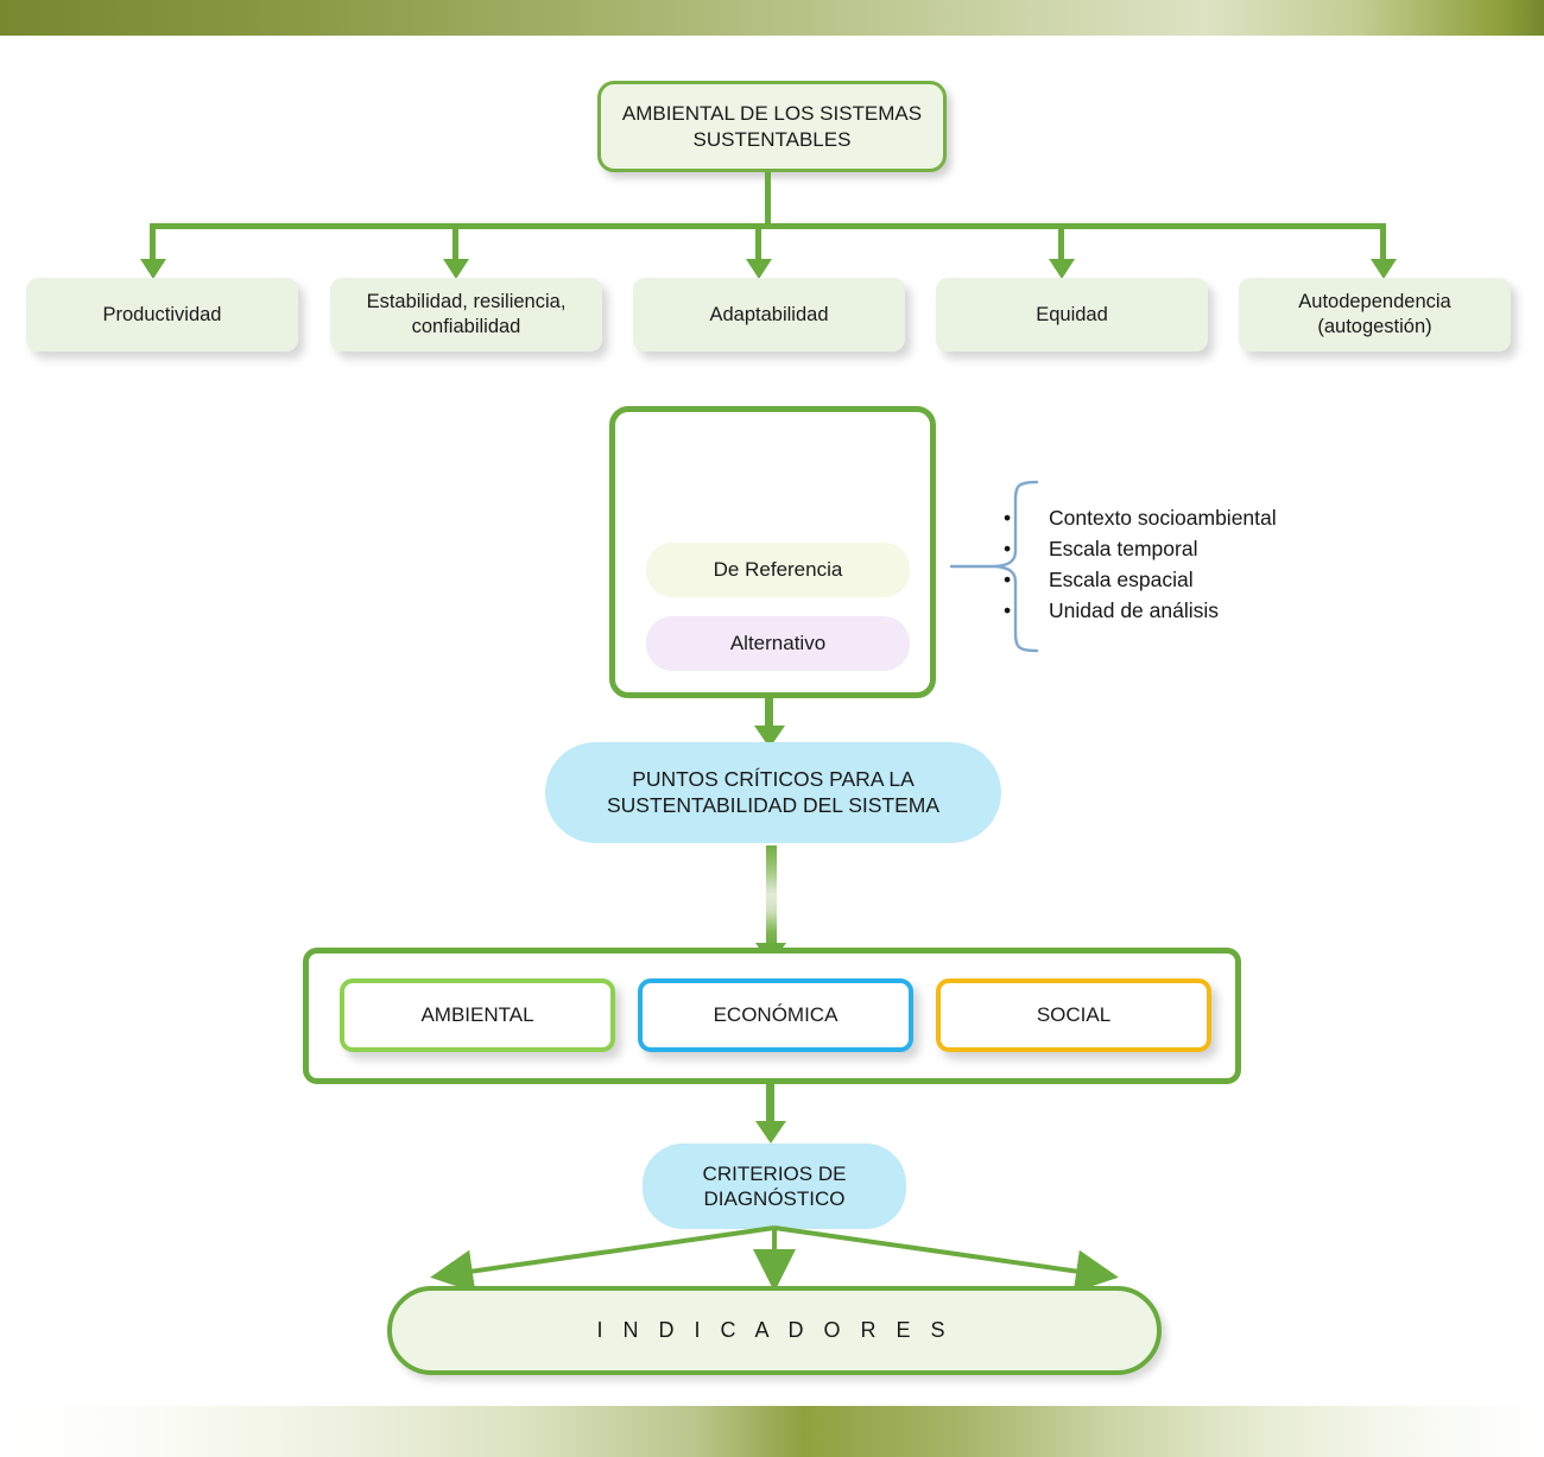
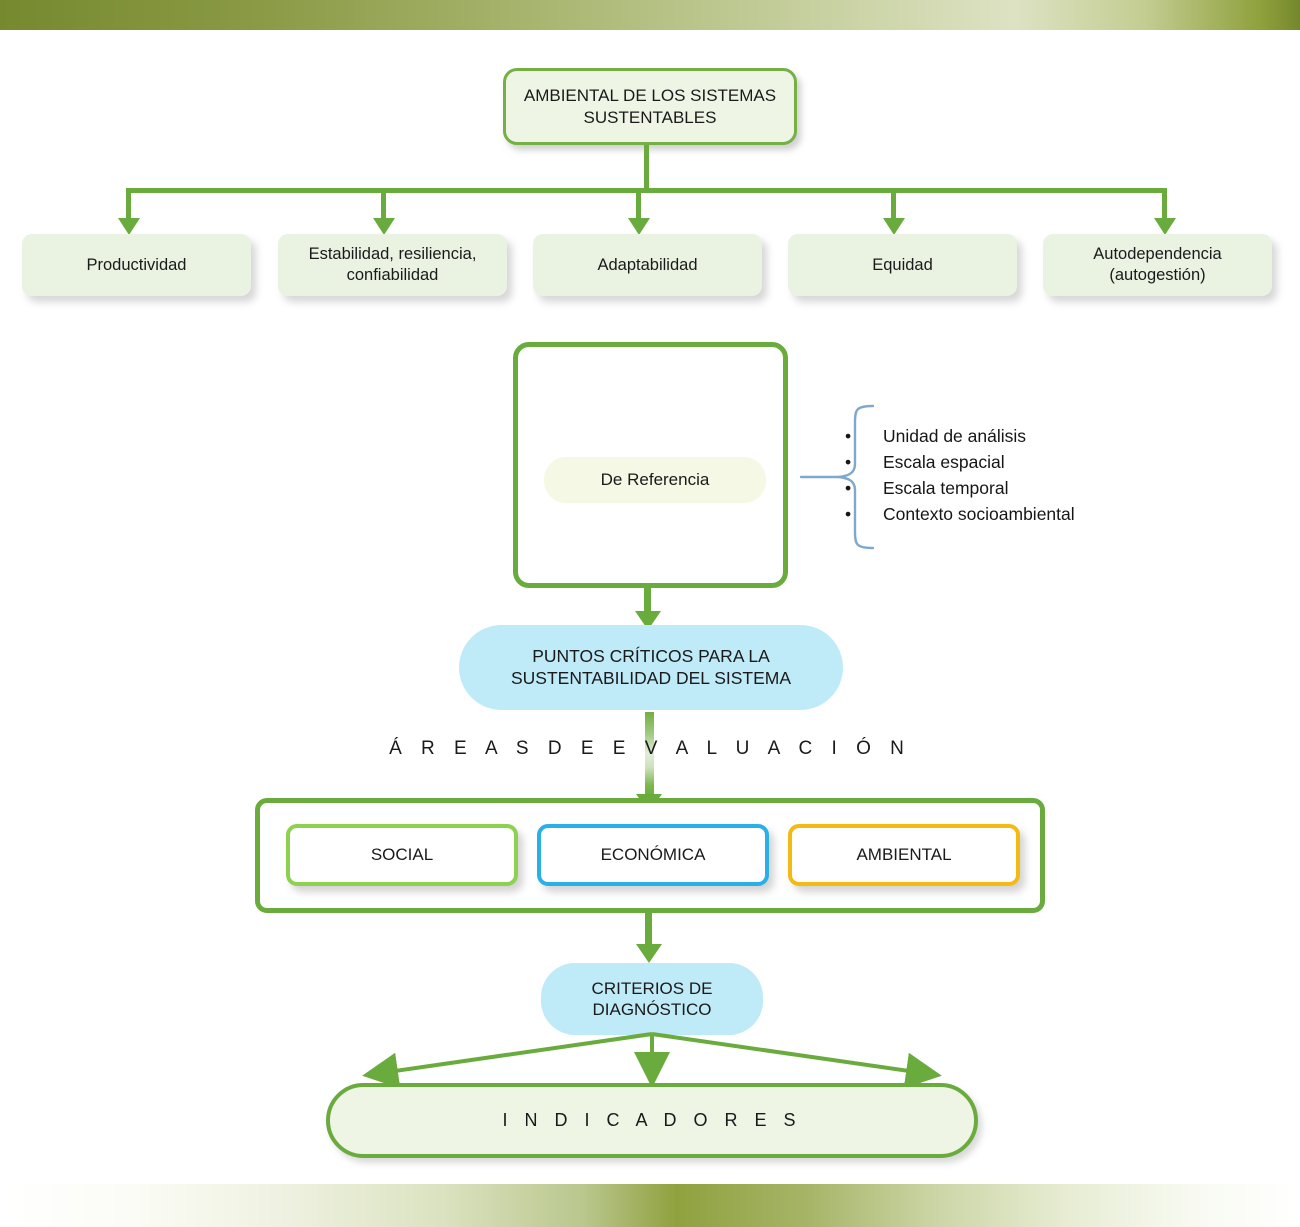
  AMBIENTAL DE LOS SISTEMAS SUSTENTABLES
  Productividad
  Estabilidad, resiliencia, confiabilidad
  Adaptabilidad
  Equidad
  Autodependencia (autogestión)
  De Referencia
- Alternativo
  •
- Contexto socioambiental
+ Unidad de análisis
  •
- Escala temporal
+ Escala espacial
  •
- Escala espacial
+ Escala temporal
  •
- Unidad de análisis
+ Contexto socioambiental
  PUNTOS CRÍTICOS PARA LA SUSTENTABILIDAD DEL SISTEMA
+ Á R E A S D E E V A L U A C I Ó N
- AMBIENTAL
+ SOCIAL
  ECONÓMICA
- SOCIAL
+ AMBIENTAL
  CRITERIOS DE DIAGNÓSTICO
  I N D I C A D O R E S
